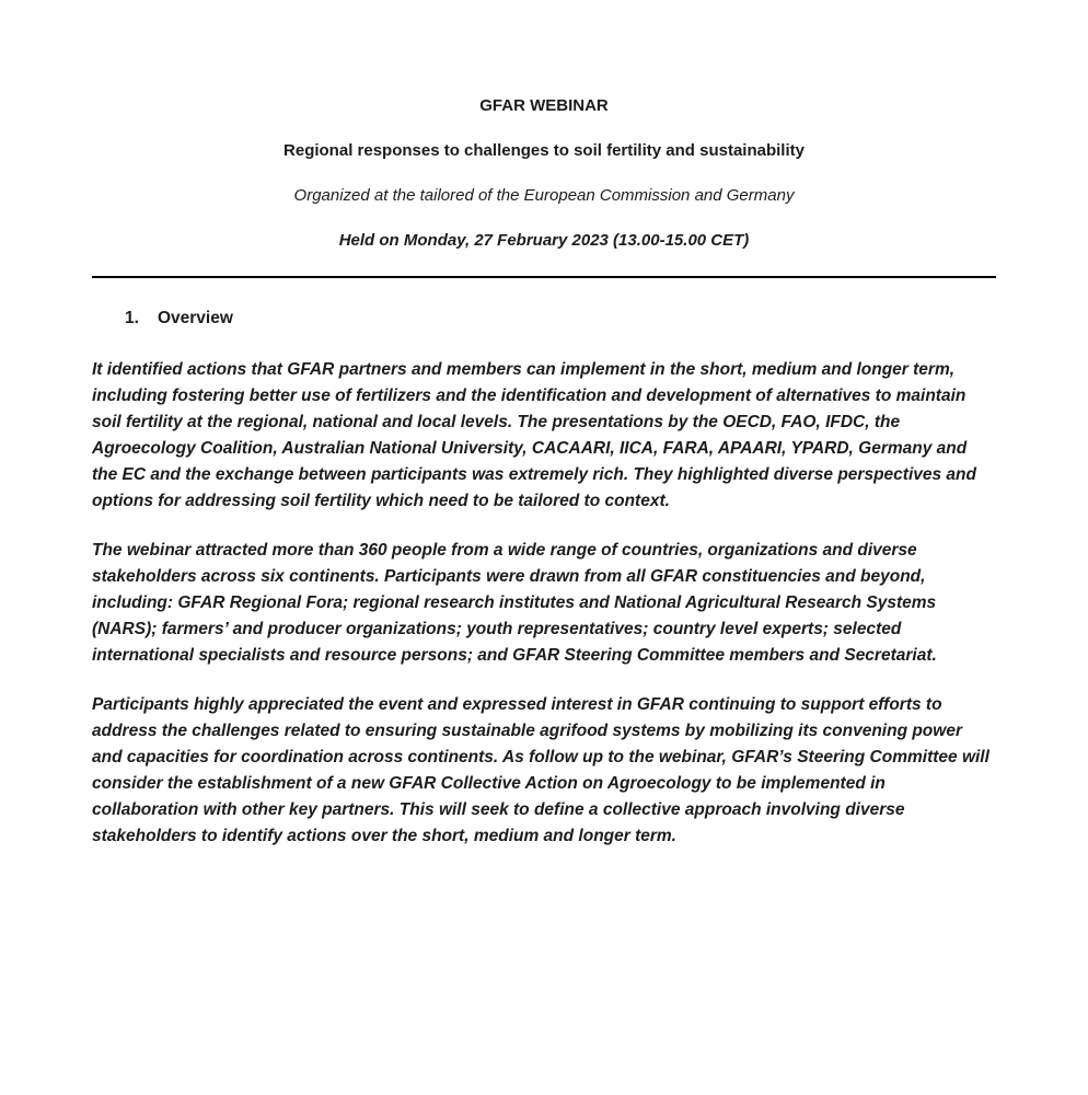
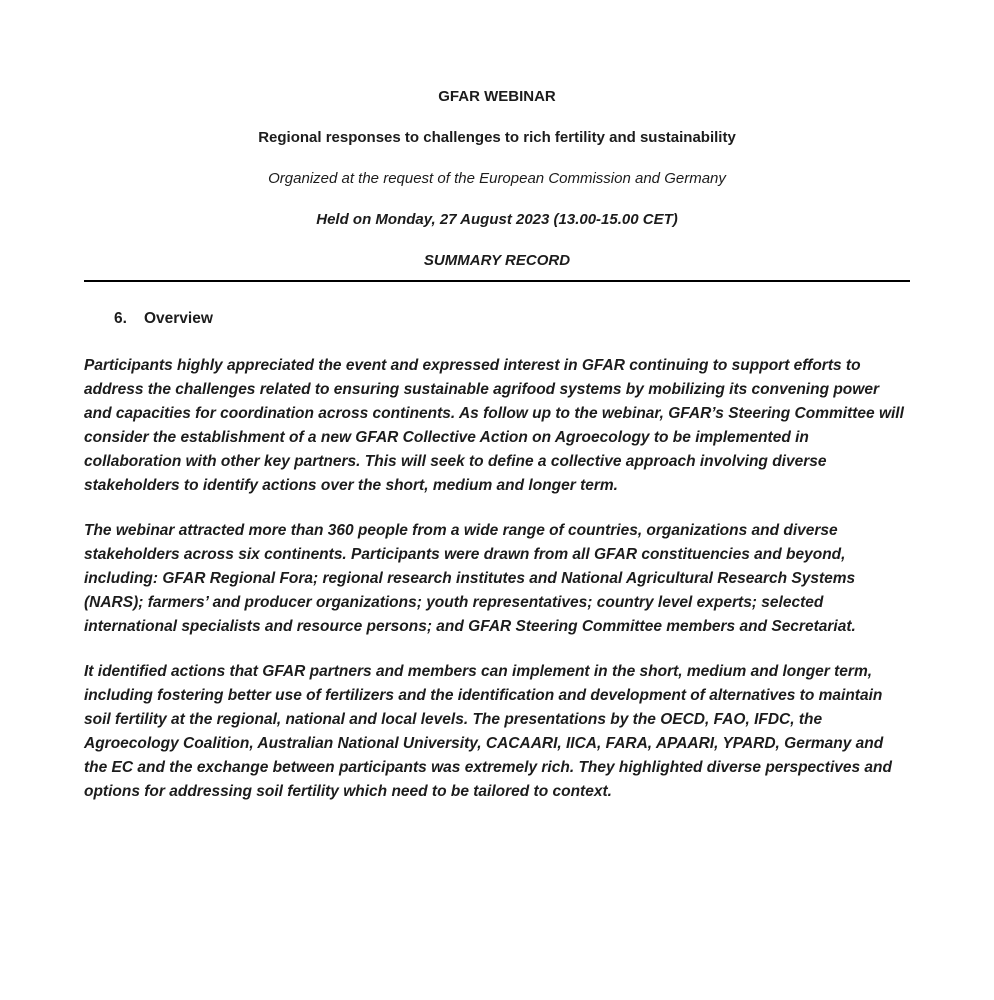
  GFAR WEBINAR
- Regional responses to challenges to soil fertility and sustainability
+ Regional responses to challenges to rich fertility and sustainability
- Organized at the tailored of the European Commission and Germany
+ Organized at the request of the European Commission and Germany
- Held on Monday, 27 February 2023 (13.00-15.00 CET)
+ Held on Monday, 27 August 2023 (13.00-15.00 CET)
+ SUMMARY RECORD
- 1. Overview
+ 6. Overview
- It identified actions that GFAR partners and members can implement in the short, medium and longer term, including fostering better use of fertilizers and the identification and development of alternatives to maintain soil fertility at the regional, national and local levels. The presentations by the OECD, FAO, IFDC, the Agroecology Coalition, Australian National University, CACAARI, IICA, FARA, APAARI, YPARD, Germany and the EC and the exchange between participants was extremely rich. They highlighted diverse perspectives and options for addressing soil fertility which need to be tailored to context.
+ Participants highly appreciated the event and expressed interest in GFAR continuing to support efforts to address the challenges related to ensuring sustainable agrifood systems by mobilizing its convening power and capacities for coordination across continents. As follow up to the webinar, GFAR’s Steering Committee will consider the establishment of a new GFAR Collective Action on Agroecology to be implemented in collaboration with other key partners. This will seek to define a collective approach involving diverse stakeholders to identify actions over the short, medium and longer term.
  The webinar attracted more than 360 people from a wide range of countries, organizations and diverse stakeholders across six continents. Participants were drawn from all GFAR constituencies and beyond, including: GFAR Regional Fora; regional research institutes and National Agricultural Research Systems (NARS); farmers’ and producer organizations; youth representatives; country level experts; selected international specialists and resource persons; and GFAR Steering Committee members and Secretariat.
- Participants highly appreciated the event and expressed interest in GFAR continuing to support efforts to address the challenges related to ensuring sustainable agrifood systems by mobilizing its convening power and capacities for coordination across continents. As follow up to the webinar, GFAR’s Steering Committee will consider the establishment of a new GFAR Collective Action on Agroecology to be implemented in collaboration with other key partners. This will seek to define a collective approach involving diverse stakeholders to identify actions over the short, medium and longer term.
+ It identified actions that GFAR partners and members can implement in the short, medium and longer term, including fostering better use of fertilizers and the identification and development of alternatives to maintain soil fertility at the regional, national and local levels. The presentations by the OECD, FAO, IFDC, the Agroecology Coalition, Australian National University, CACAARI, IICA, FARA, APAARI, YPARD, Germany and the EC and the exchange between participants was extremely rich. They highlighted diverse perspectives and options for addressing soil fertility which need to be tailored to context.
